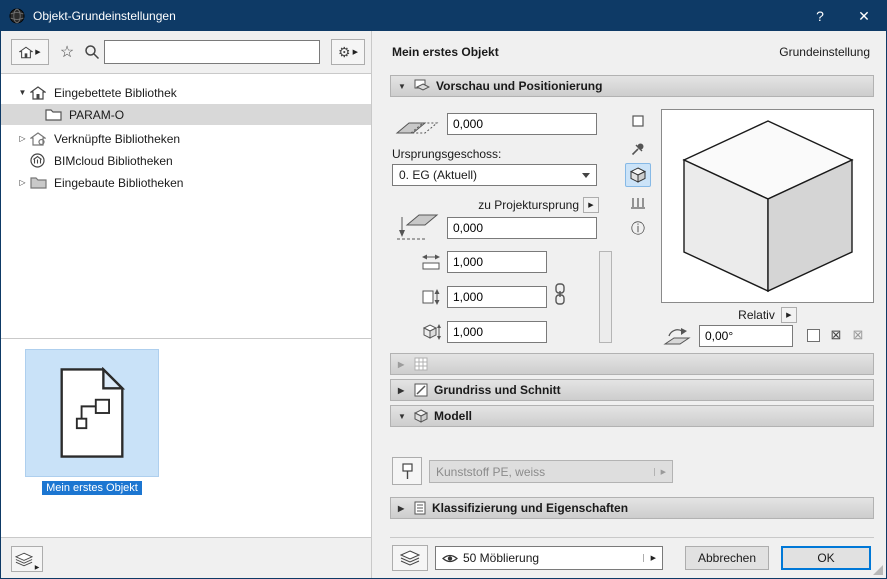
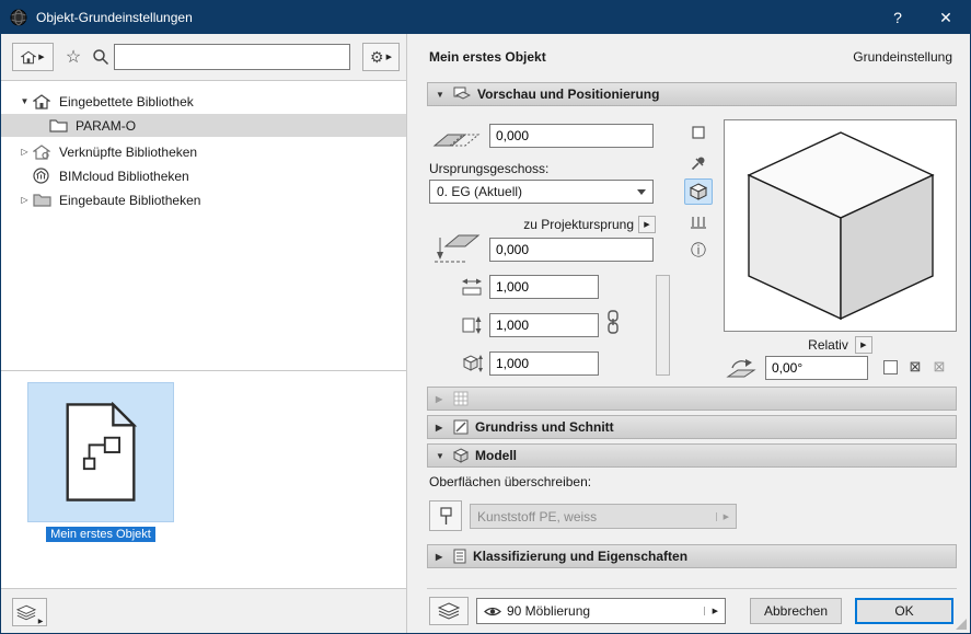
  Objekt-Grundeinstellungen
  ?
  ✕
  ☆
  ⚙
  ▼
  Eingebettete Bibliothek
  PARAM-O
  ▷
  Verknüpfte Bibliotheken
  BIMcloud Bibliotheken
  ▷
  Eingebaute Bibliotheken
  Mein erstes Objekt
  Mein erstes Objekt
  Grundeinstellung
  ▼
  Vorschau und Positionierung
  0,000
  Ursprungsgeschoss:
  0. EG (Aktuell)
  zu Projektursprung
  0,000
  1,000
  1,000
  1,000
  ⓘ
  Relativ
  0,00°
  ⊠
  ⊠
  ▶
  ▶
  Grundriss und Schnitt
  ▼
  Modell
+ Oberflächen überschreiben:
  Kunststoff PE, weiss
  ▶
  Klassifizierung und Eigenschaften
- 50 Möblierung
+ 90 Möblierung
  Abbrechen
  OK
